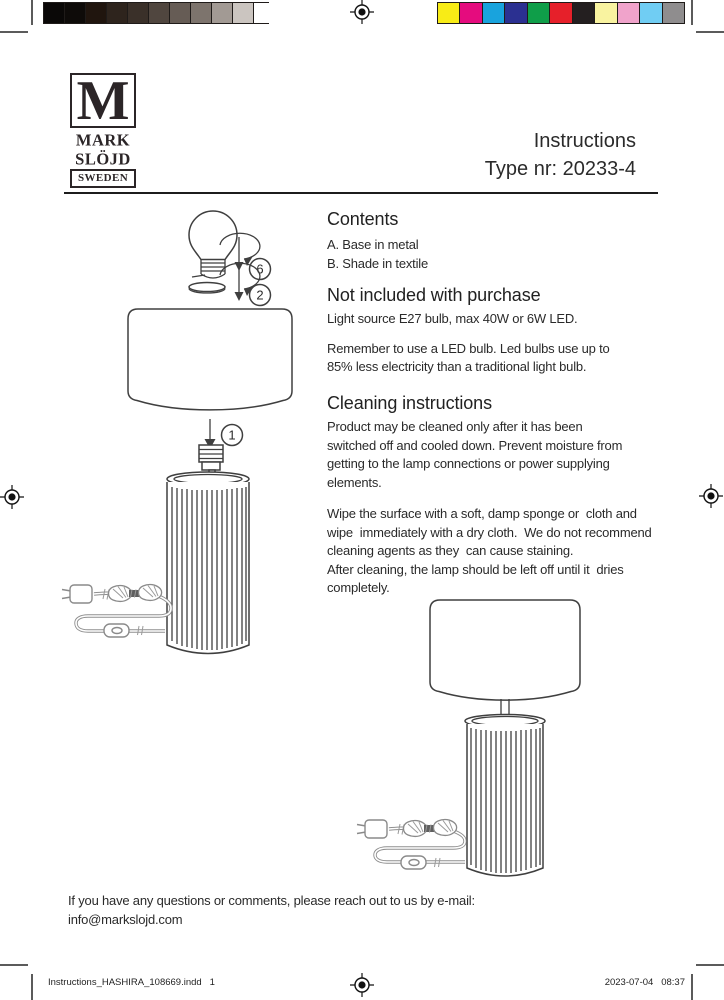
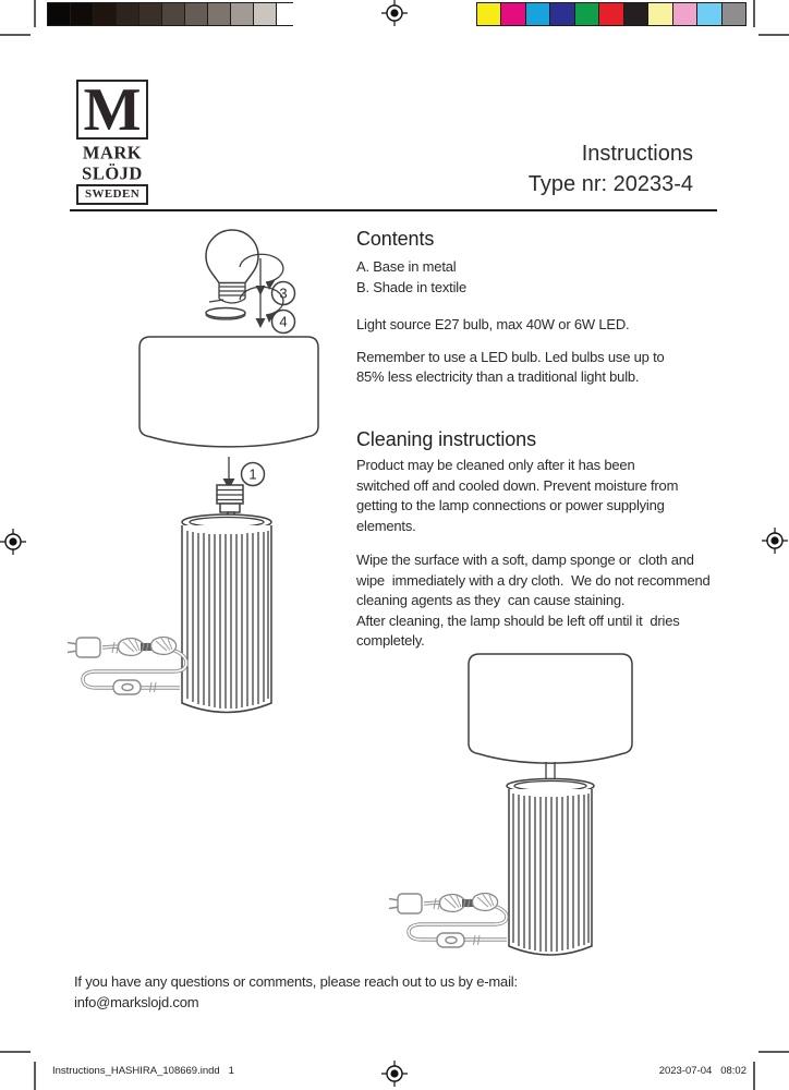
  M
  MARK
  SLÖJD
  SWEDEN
  Instructions
  Type nr: 20233-4
  Contents
  A. Base in metal
  B. Shade in textile
- Not included with purchase
  Light source E27 bulb, max 40W or 6W LED.
  Remember to use a LED bulb. Led bulbs use up to
  85% less electricity than a traditional light bulb.
  Cleaning instructions
  Product may be cleaned only after it has been
  switched off and cooled down. Prevent moisture from
  getting to the lamp connections or power supplying
  elements.
  Wipe the surface with a soft, damp sponge or cloth and
  wipe immediately with a dry cloth. We do not recommend
  cleaning agents as they can cause staining.
  After cleaning, the lamp should be left off until it dries
  completely.
- 6
+ 3
- 2
+ 4
  1
  If you have any questions or comments, please reach out to us by e-mail:
  info@markslojd.com
  Instructions_HASHIRA_108669.indd 1
- 2023-07-04 08:37
+ 2023-07-04 08:02
